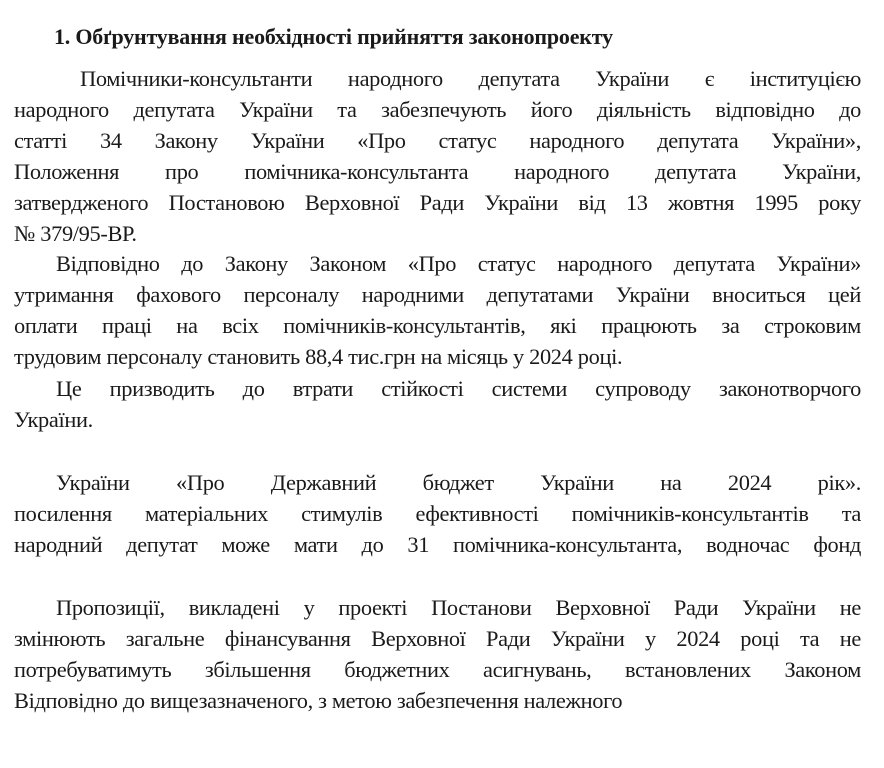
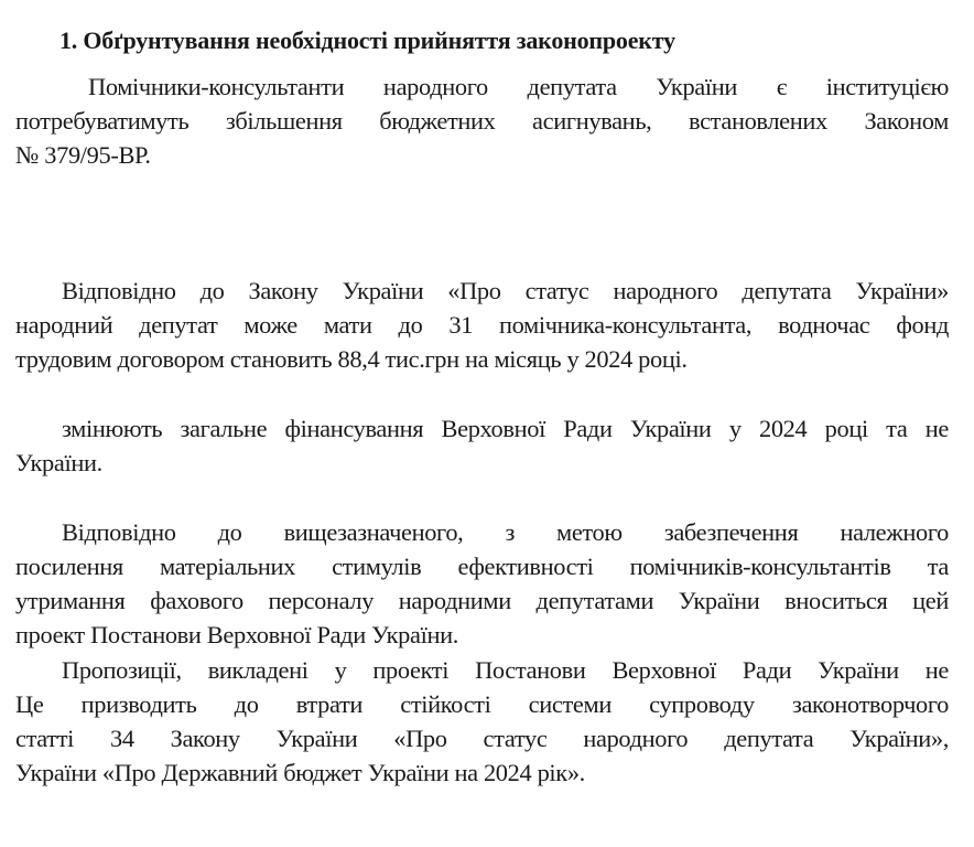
  1. Обґрунтування необхідності прийняття законопроекту
  Помічники-консультанти народного депутата України є інституцією
- народного депутата України та забезпечують його діяльність відповідно до
- статті 34 Закону України «Про статус народного депутата України»,
+ потребуватимуть збільшення бюджетних асигнувань, встановлених Законом
- Положення про помічника-консультанта народного депутата України,
- затвердженого Постановою Верховної Ради України від 13 жовтня 1995 року
  № 379/95-ВР.
- Відповідно до Закону Законом «Про статус народного депутата України»
+ Відповідно до Закону України «Про статус народного депутата України»
- утримання фахового персоналу народними депутатами України вноситься цей
+ народний депутат може мати до 31 помічника-консультанта, водночас фонд
- оплати праці на всіх помічників-консультантів, які працюють за строковим
- трудовим персоналу становить 88,4 тис.грн на місяць у 2024 році.
+ трудовим договором становить 88,4 тис.грн на місяць у 2024 році.
- Це призводить до втрати стійкості системи супроводу законотворчого
+ змінюють загальне фінансування Верховної Ради України у 2024 році та не
  України.
- України «Про Державний бюджет України на 2024 рік».
+ Відповідно до вищезазначеного, з метою забезпечення належного
  посилення матеріальних стимулів ефективності помічників-консультантів та
- народний депутат може мати до 31 помічника-консультанта, водночас фонд
+ утримання фахового персоналу народними депутатами України вноситься цей
+ проект Постанови Верховної Ради України.
  Пропозиції, викладені у проекті Постанови Верховної Ради України не
- змінюють загальне фінансування Верховної Ради України у 2024 році та не
+ Це призводить до втрати стійкості системи супроводу законотворчого
- потребуватимуть збільшення бюджетних асигнувань, встановлених Законом
+ статті 34 Закону України «Про статус народного депутата України»,
- Відповідно до вищезазначеного, з метою забезпечення належного
+ України «Про Державний бюджет України на 2024 рік».
